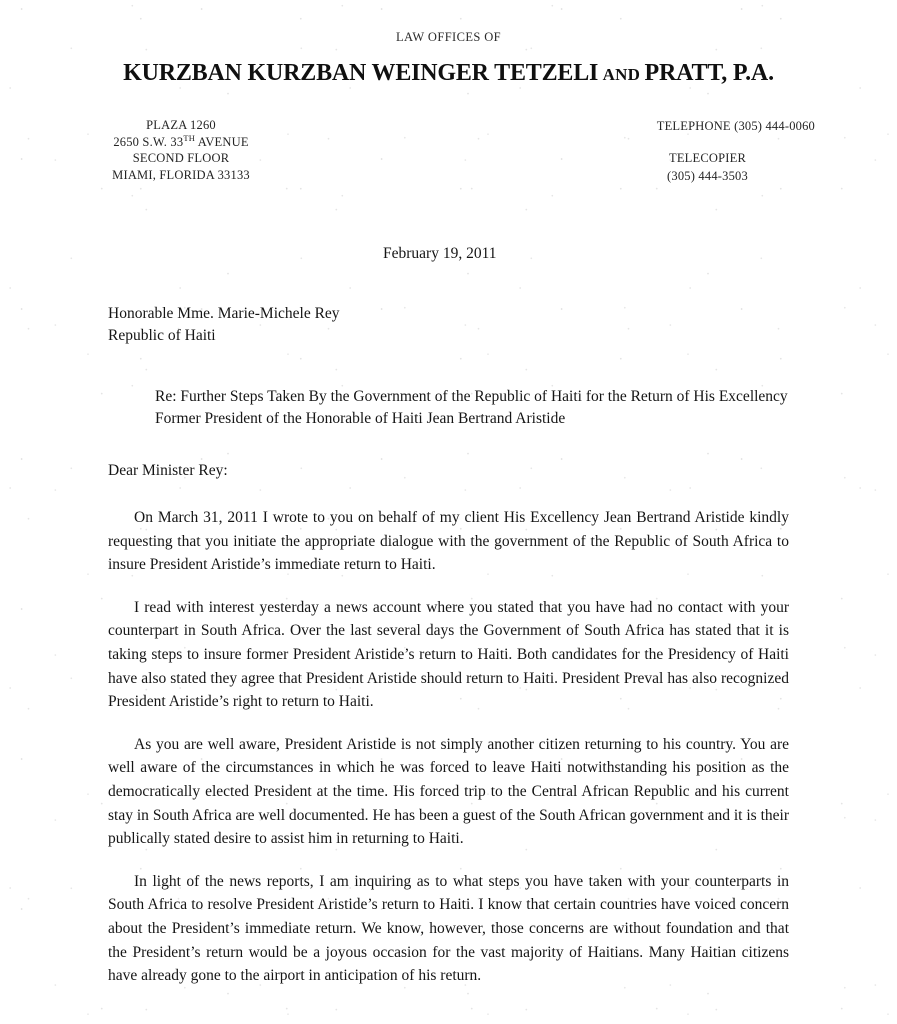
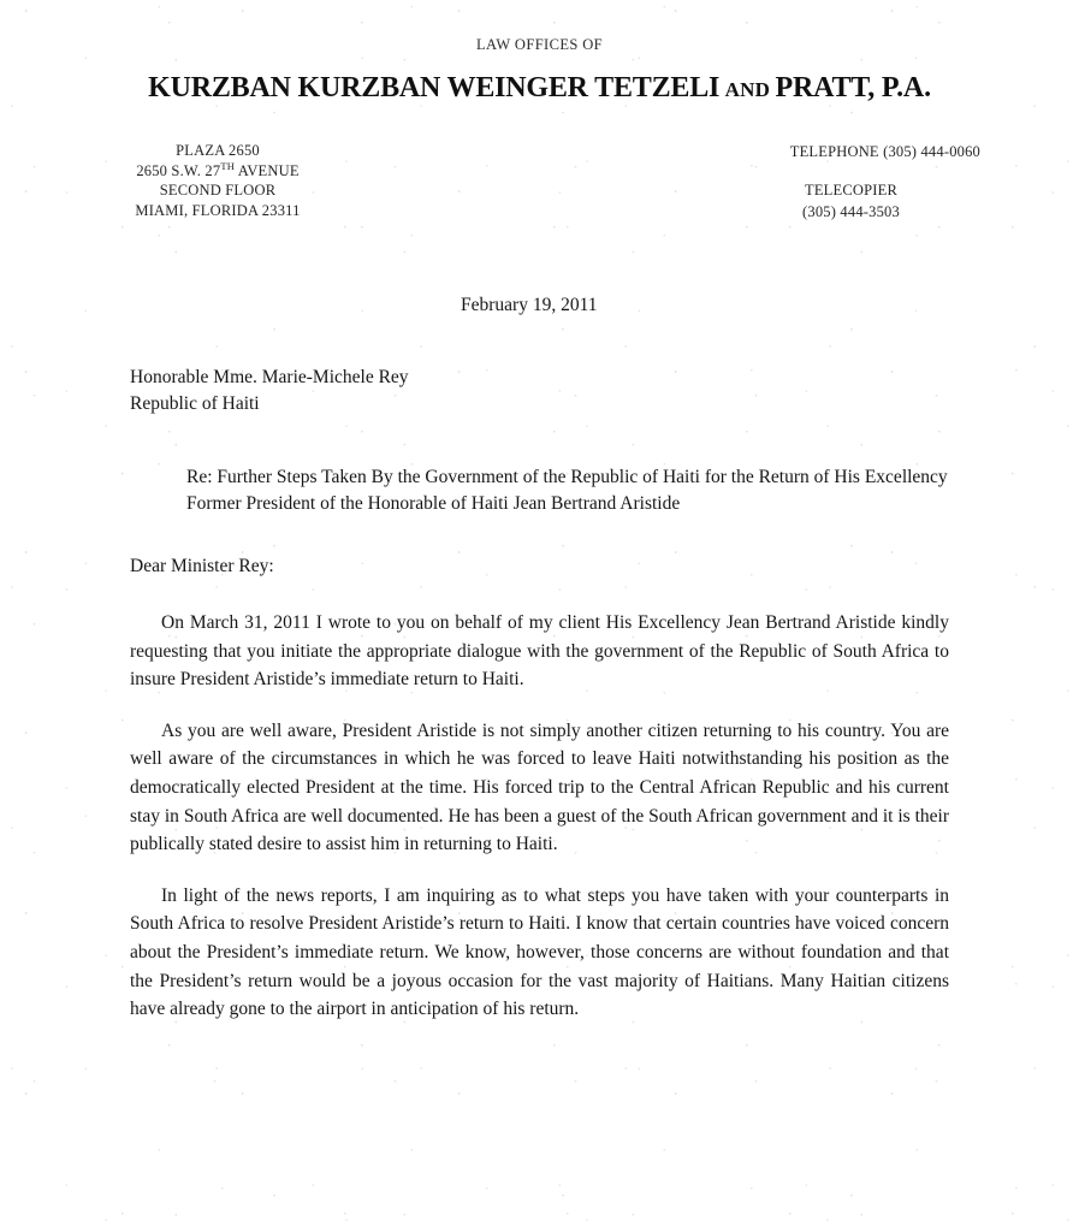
  LAW OFFICES OF
  KURZBAN KURZBAN WEINGER TETZELI AND PRATT, P.A.
- PLAZA 1260
+ PLAZA 2650
- 2650 S.W. 33TH AVENUE
+ 2650 S.W. 27TH AVENUE
  SECOND FLOOR
- MIAMI, FLORIDA 33133
+ MIAMI, FLORIDA 23311
  TELEPHONE (305) 444-0060
  TELECOPIER
  (305) 444-3503
  February 19, 2011
  Honorable Mme. Marie-Michele Rey
  Republic of Haiti
  Re: Further Steps Taken By the Government of the Republic of Haiti for the Return of His Excellency Former President of the Honorable of Haiti Jean Bertrand Aristide
  Dear Minister Rey:
  On March 31, 2011 I wrote to you on behalf of my client His Excellency Jean Bertrand Aristide kindly requesting that you initiate the appropriate dialogue with the government of the Republic of South Africa to insure President Aristide’s immediate return to Haiti.
- I read with interest yesterday a news account where you stated that you have had no contact with your counterpart in South Africa. Over the last several days the Government of South Africa has stated that it is taking steps to insure former President Aristide’s return to Haiti. Both candidates for the Presidency of Haiti have also stated they agree that President Aristide should return to Haiti. President Preval has also recognized President Aristide’s right to return to Haiti.
  As you are well aware, President Aristide is not simply another citizen returning to his country. You are well aware of the circumstances in which he was forced to leave Haiti notwithstanding his position as the democratically elected President at the time. His forced trip to the Central African Republic and his current stay in South Africa are well documented. He has been a guest of the South African government and it is their publically stated desire to assist him in returning to Haiti.
  In light of the news reports, I am inquiring as to what steps you have taken with your counterparts in South Africa to resolve President Aristide’s return to Haiti. I know that certain countries have voiced concern about the President’s immediate return. We know, however, those concerns are without foundation and that the President’s return would be a joyous occasion for the vast majority of Haitians. Many Haitian citizens have already gone to the airport in anticipation of his return.
